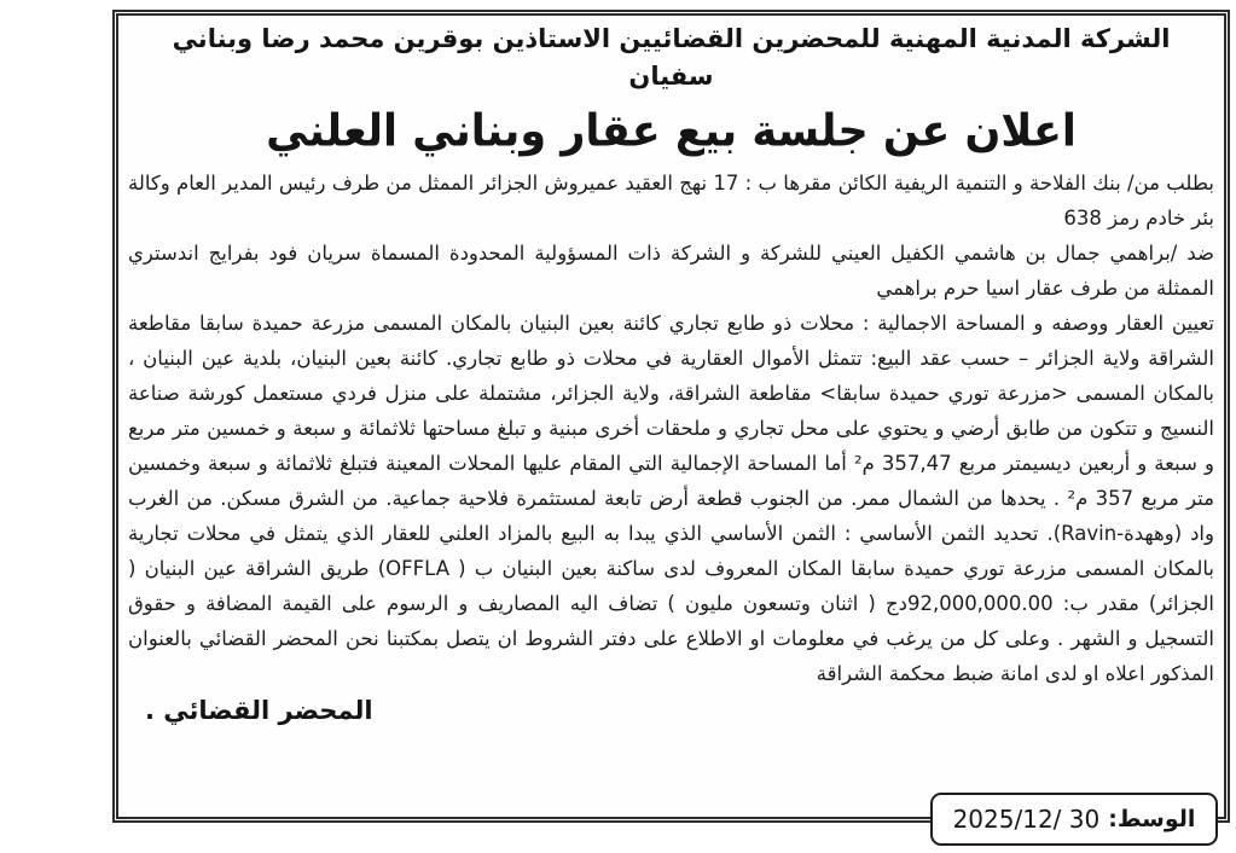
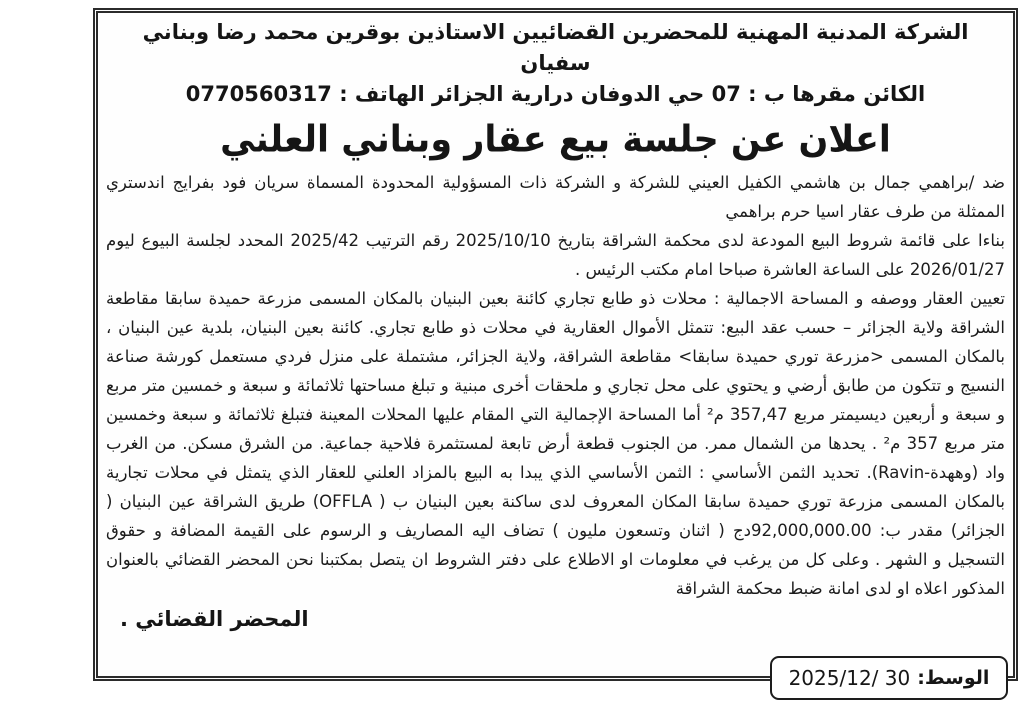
  الشركة المدنية المهنية للمحضرين القضائيين الاستاذين بوقرين محمد رضا وبناني سفيان
+ الكائن مقرها ب : 07 حي الدوفان درارية الجزائر الهاتف : 0770560317
  اعلان عن جلسة بيع عقار وبناني العلني
- بطلب من/ بنك الفلاحة و التنمية الريفية الكائن مقرها ب : 17 نهج العقيد عميروش الجزائر الممثل من طرف رئيس المدير العام وكالة بئر خادم رمز 638
  ضد /براهمي جمال بن هاشمي الكفيل العيني للشركة و الشركة ذات المسؤولية المحدودة المسماة سريان فود بفرايج اندستري الممثلة من طرف عقار اسيا حرم براهمي
+ بناءا على قائمة شروط البيع المودعة لدى محكمة الشراقة بتاريخ 2025/10/10 رقم الترتيب 2025/42 المحدد لجلسة البيوع ليوم 2026/01/27 على الساعة العاشرة صباحا امام مكتب الرئيس .
  تعيين العقار ووصفه و المساحة الاجمالية : محلات ذو طابع تجاري كائنة بعين البنيان بالمكان المسمى مزرعة حميدة سابقا مقاطعة الشراقة ولاية الجزائر – حسب عقد البيع: تتمثل الأموال العقارية في محلات ذو طابع تجاري. كائنة بعين البنيان، بلدية عين البنيان ، بالمكان المسمى <مزرعة توري حميدة سابقا> مقاطعة الشراقة، ولاية الجزائر، مشتملة على منزل فردي مستعمل كورشة صناعة النسيج و تتكون من طابق أرضي و يحتوي على محل تجاري و ملحقات أخرى مبنية و تبلغ مساحتها ثلاثمائة و سبعة و خمسين متر مربع و سبعة و أربعين ديسيمتر مربع 357,47 م² أما المساحة الإجمالية التي المقام عليها المحلات المعينة فتبلغ ثلاثمائة و سبعة وخمسين متر مربع 357 م² . يحدها من الشمال ممر. من الجنوب قطعة أرض تابعة لمستثمرة فلاحية جماعية. من الشرق مسكن. من الغرب واد (وههدة-Ravin). تحديد الثمن الأساسي : الثمن الأساسي الذي يبدا به البيع بالمزاد العلني للعقار الذي يتمثل في محلات تجارية بالمكان المسمى مزرعة توري حميدة سابقا المكان المعروف لدى ساكنة بعين البنيان ب ( OFFLA) طريق الشراقة عين البنيان ( الجزائر) مقدر ب: 92,000,000.00دج ( اثنان وتسعون مليون ) تضاف اليه المصاريف و الرسوم على القيمة المضافة و حقوق التسجيل و الشهر . وعلى كل من يرغب في معلومات او الاطلاع على دفتر الشروط ان يتصل بمكتبنا نحن المحضر القضائي بالعنوان المذكور اعلاه او لدى امانة ضبط محكمة الشراقة
  المحضر القضائي .
  2025/12/ 30
  الوسط:
